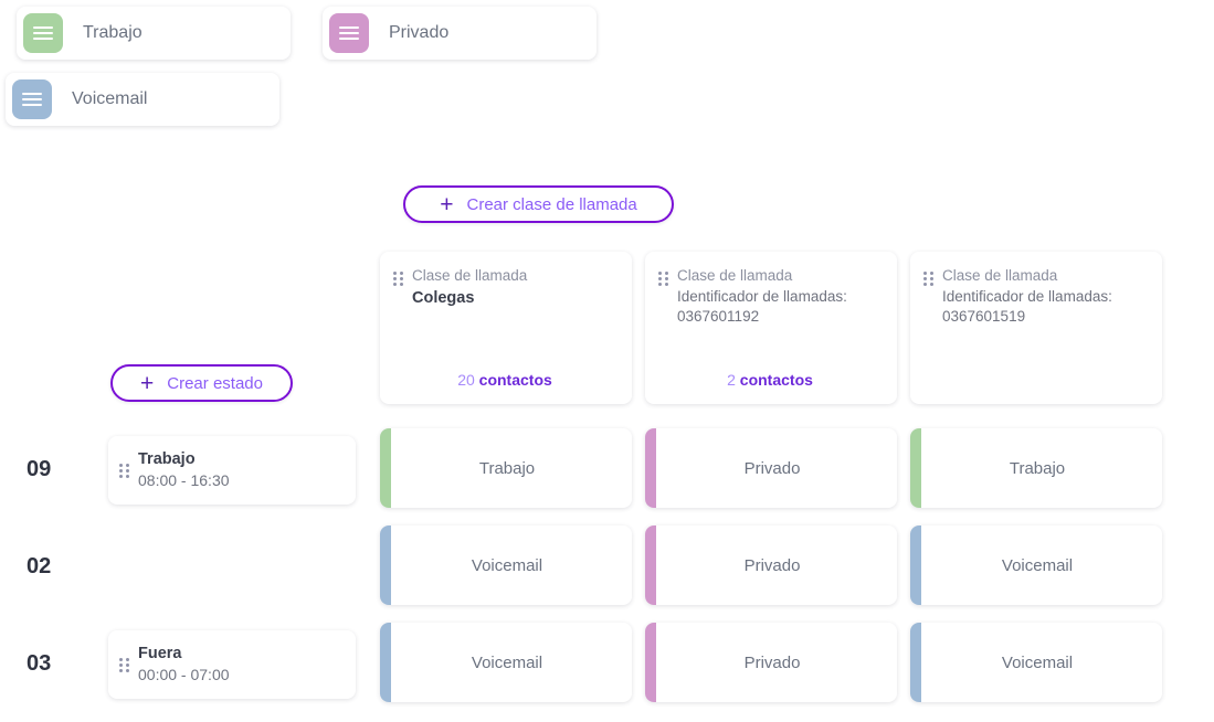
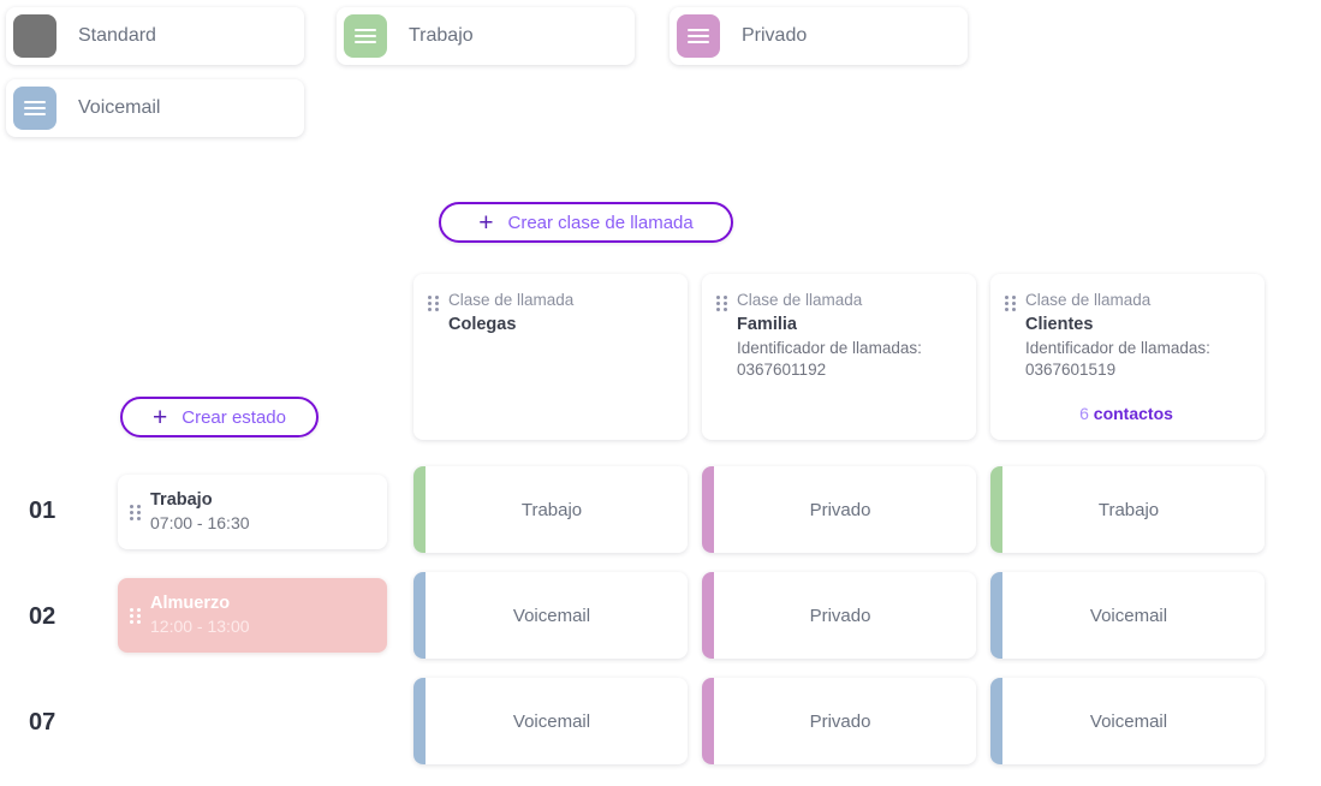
+ Standard
  Trabajo
  Privado
  Voicemail
  +
  Crear clase de llamada
  +
  Crear estado
  Clase de llamada
  Colegas
- 20 contactos
  Clase de llamada
+ Familia
  Identificador de llamadas:
  0367601192
- 2 contactos
  Clase de llamada
+ Clientes
  Identificador de llamadas:
  0367601519
+ 6 contactos
- 09
+ 01
  Trabajo
- 08:00 - 16:30
+ 07:00 - 16:30
  Trabajo
  Privado
  Trabajo
  02
+ Almuerzo
+ 12:00 - 13:00
  Voicemail
  Privado
  Voicemail
- 03
+ 07
- Fuera
- 00:00 - 07:00
  Voicemail
  Privado
  Voicemail
